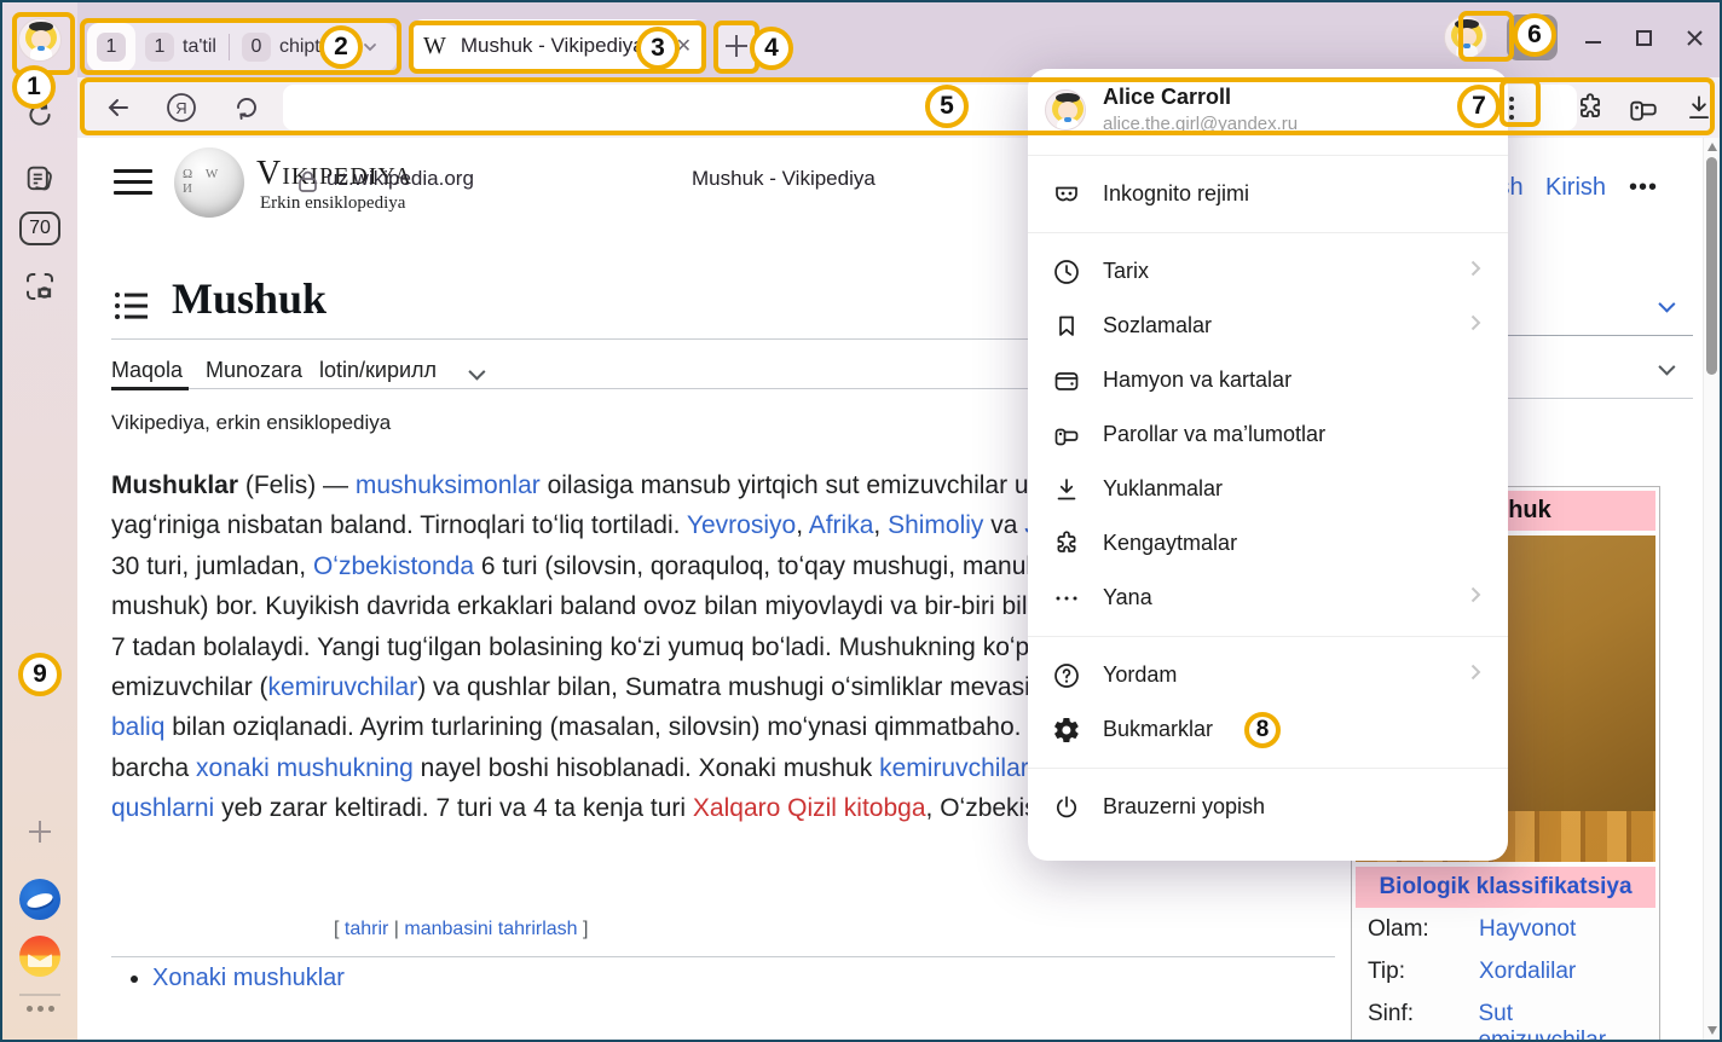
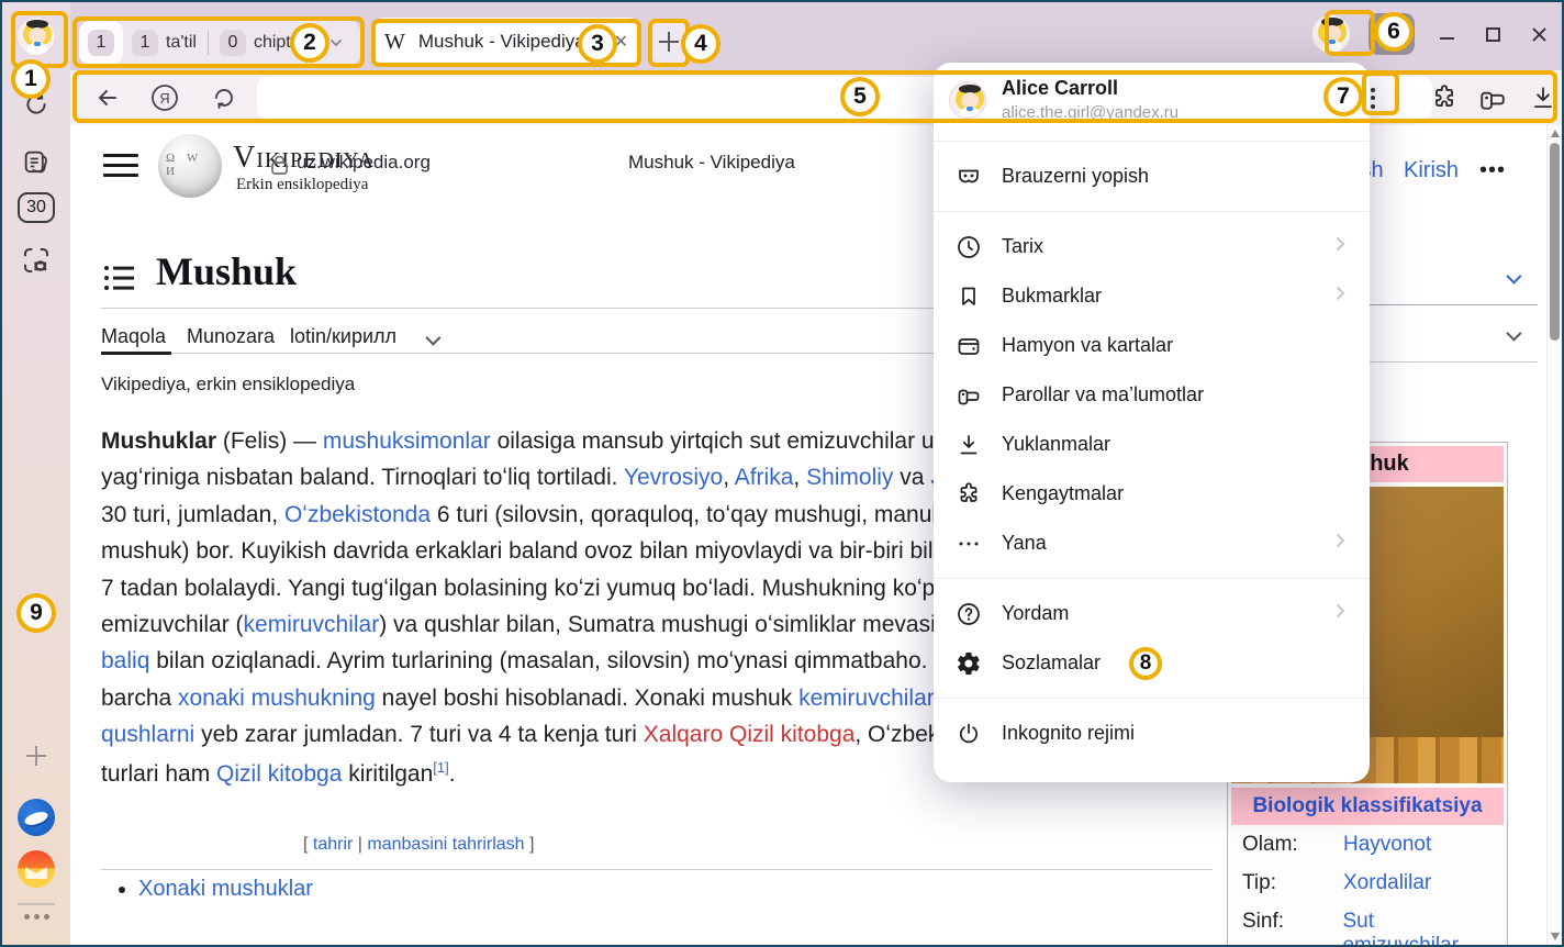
- 70
+ 30
  1
  1
  ta'til
  0
  chipt
  W
  Mushuk - Vikipediy
  ✕
  Я
  uz.wikipedia.org
  Mushuk - Vikipediya
  Vikipediya
  Erkin ensiklopediya
  Kirish
  •••
  Mushuk
  Maqola
  Munozara
  lotin/кирилл
  Vikipediya, erkin ensiklopediya
  Mushuklar (Felis) — mushuksimonlar oilasiga mansub yirtqich sut emizuvchilar u
  yagʻriniga nisbatan baland. Tirnoqlari toʻliq tortiladi. Yevrosiyo, Afrika, Shimoliy va
  30 turi, jumladan, Oʻzbekistonda 6 turi (silovsin, qoraquloq, toʻqay mushugi, manu
  mushuk) bor. Kuyikish davrida erkaklari baland ovoz bilan miyovlaydi va bir-biri bil
  7 tadan bolalaydi. Yangi tugʻilgan bolasining koʻzi yumuq boʻladi. Mushukning koʻp
  emizuvchilar (kemiruvchilar) va qushlar bilan, Sumatra mushugi oʻsimliklar mevas
  baliq bilan oziqlanadi. Ayrim turlarining (masalan, silovsin) moʻynasi qimmatbaho.
  barcha xonaki mushukning nayel boshi hisoblanadi. Xonaki mushuk kemiruvchilar
- qushlarni yeb zarar keltiradi. 7 turi va 4 ta kenja turi Xalqaro Qizil kitobga, Oʻzbeki
+ qushlarni yeb zarar jumladan. 7 turi va 4 ta kenja turi Xalqaro Qizil kitobga, Oʻzbe
+ turlari ham Qizil kitobga kiritilgan[1].
  [ tahrir | manbasini tahrirlash ]
  Xonaki mushuklar
  Biologik klassifikatsiya
  Olam:
  Hayvonot
  Tip:
  Xordalilar
  Sinf:
  Alice Carroll
  alice.the.girl@yandex.ru
- Inkognito rejimi
+ Brauzerni yopish
  Tarix
- Sozlamalar
+ Bukmarklar
  Hamyon va kartalar
  Parollar va ma’lumotlar
  Yuklanmalar
  Kengaytmalar
  Yana
  Yordam
- Bukmarklar
+ Sozlamalar
  8
- Brauzerni yopish
+ Inkognito rejimi
  1
  2
  3
  4
  5
  6
  7
  9
